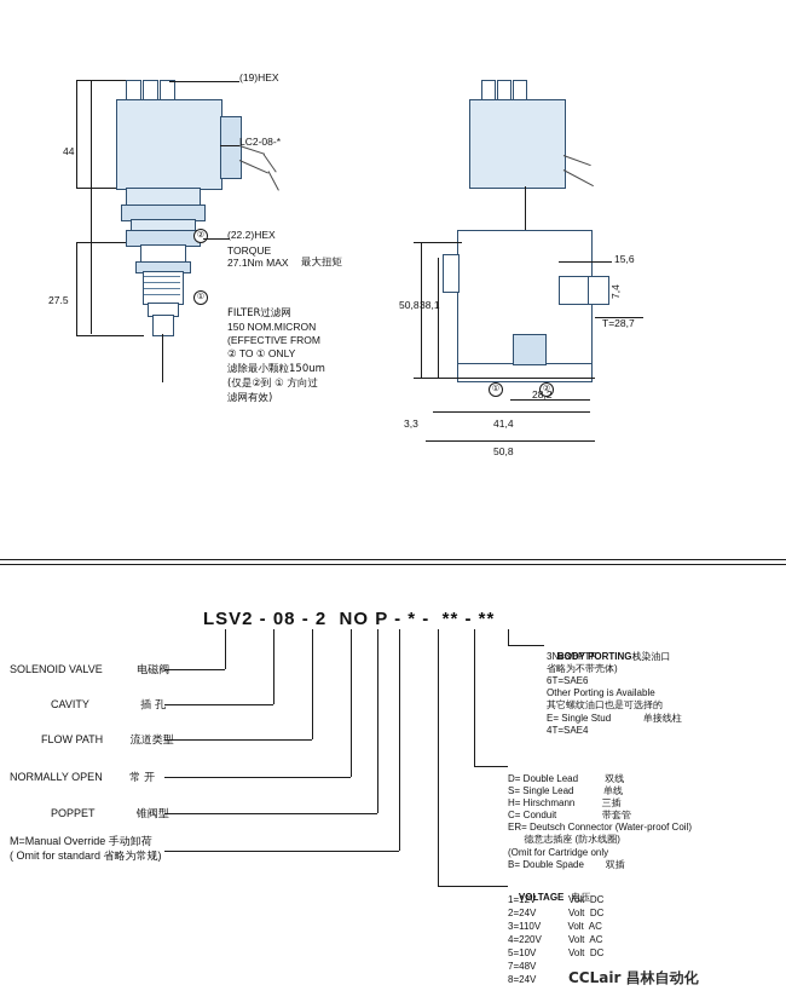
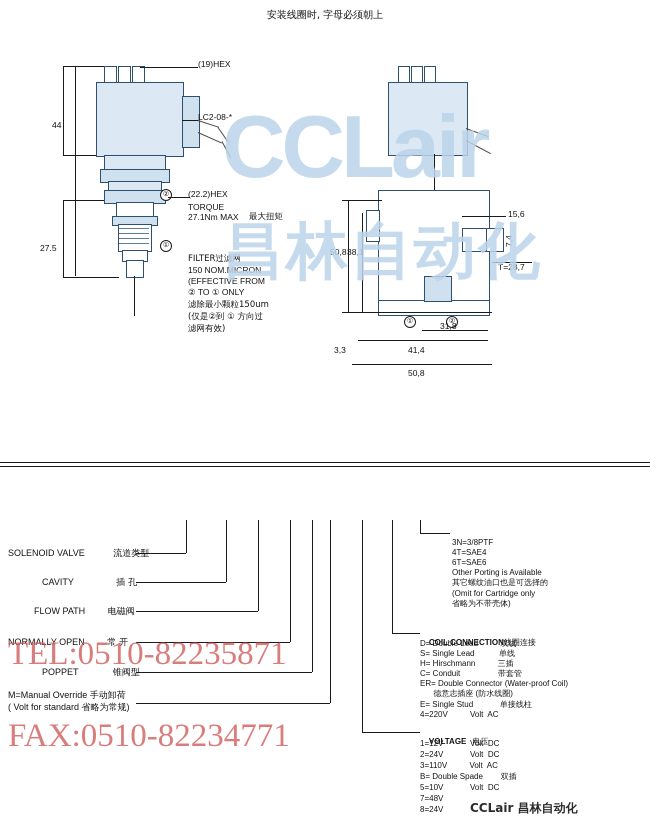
+ 安装线圈时, 字母必须朝上
+ CCLair
+ 昌林自动化
+ TEL:0510-82235871
+ FAX:0510-82234771
  CCLair 昌林自动化
  44
  27.5
  (19)HEX
  LC2-08-*
  (22.2)HEX
  TORQUE
  27.1Nm MAX
  最大扭矩
  FILTER过滤网
  150 NOM.MICRON
  (EFFECTIVE FROM
  ② TO ① ONLY
  滤除最小颗粒150um
  (仅是②到 ① 方向过
  滤网有效)
  50,8
  38,1
  15,6
  T=28,7
  3,3
- 28,2
+ 31,8
  41,4
  50,8
- LSV2 - 08 - 2 NO P - * - ** - **
- SOLENOID VALVE 电磁阀
+ SOLENOID VALVE 流道类型
  CAVITY 插 孔
- FLOW PATH 流道类型
+ FLOW PATH 电磁阀
  NORMALLY OPEN 常 开
  POPPET 锥阀型
  M=Manual Override 手动卸荷
- ( Omit for standard 省略为常规)
+ ( Volt for standard 省略为常规)
- BODY PORTING栈染油口
  3N=3/8PTF
- 省略为不带壳体)
+ 4T=SAE4
  6T=SAE6
  Other Porting is Available
  其它螺纹油口也是可选择的
- E= Single Stud 单接线柱
+ (Omit for Cartridge only
- 4T=SAE4
+ 省略为不带壳体)
+ COIL CONNECTION线圈连接
  D= Double Lead 双线
  S= Single Lead 单线
  H= Hirschmann 三插
  C= Conduit 带套管
- ER= Deutsch Connector (Water-proof Coil)
+ ER= Double Connector (Water-proof Coil)
  德意志插座 (防水线圈)
- (Omit for Cartridge only
+ E= Single Stud 单接线柱
- B= Double Spade 双插
+ 4=220V Volt AC
  VOLTAGE 电压
  1=12V Volt DC
  2=24V Volt DC
  3=110V Volt AC
- 4=220V Volt AC
+ B= Double Spade 双插
  5=10V Volt DC
  7=48V
  8=24V
